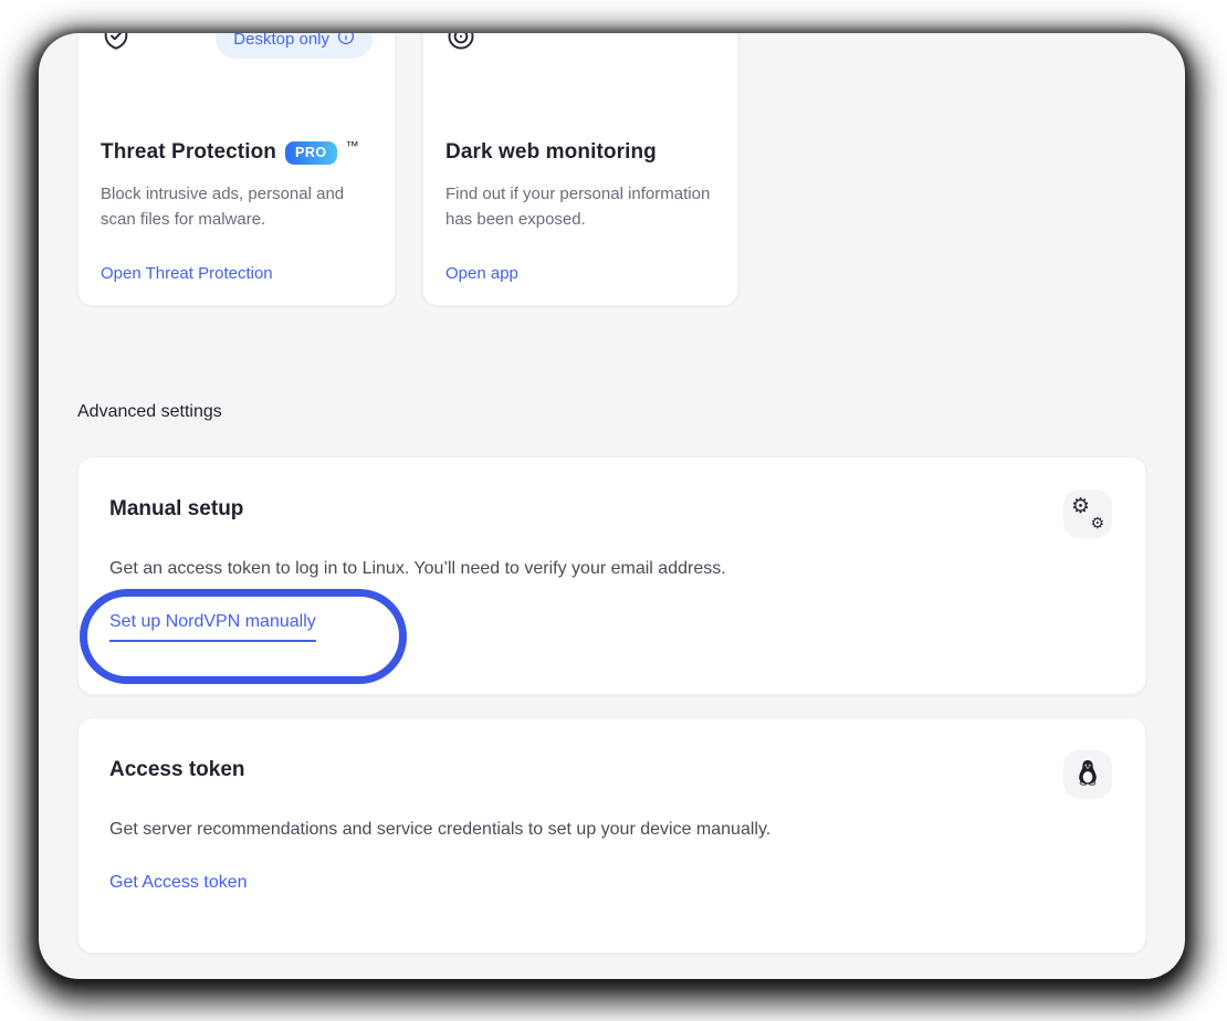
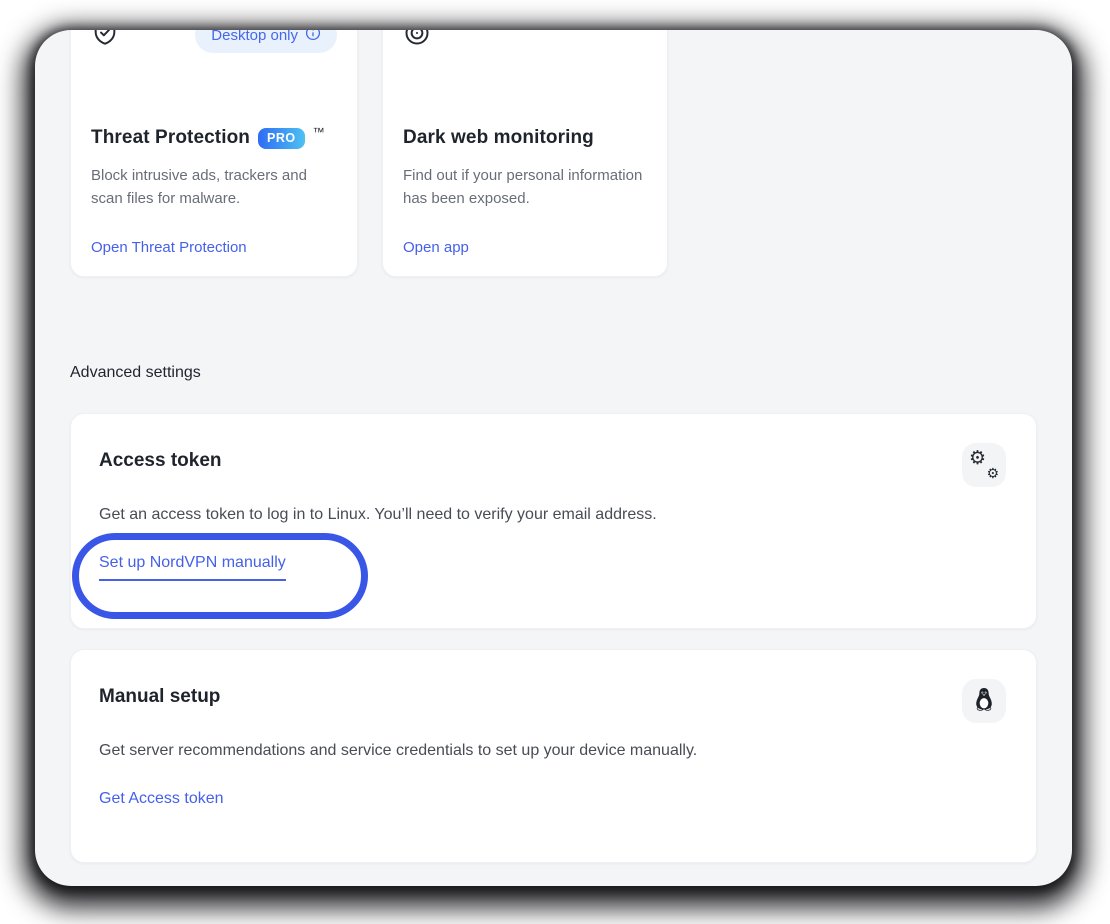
  Desktop only
  Threat Protection
  PRO
  ™
- Block intrusive ads, personal and scan files for malware.
+ Block intrusive ads, trackers and scan files for malware.
  Open Threat Protection
  Dark web monitoring
  Find out if your personal information has been exposed.
  Open app
  Advanced settings
- Manual setup
+ Access token
  ⚙
  ⚙
  Get an access token to log in to Linux. You’ll need to verify your email address.
  Set up NordVPN manually
- Access token
+ Manual setup
  Get server recommendations and service credentials to set up your device manually.
  Get Access token
